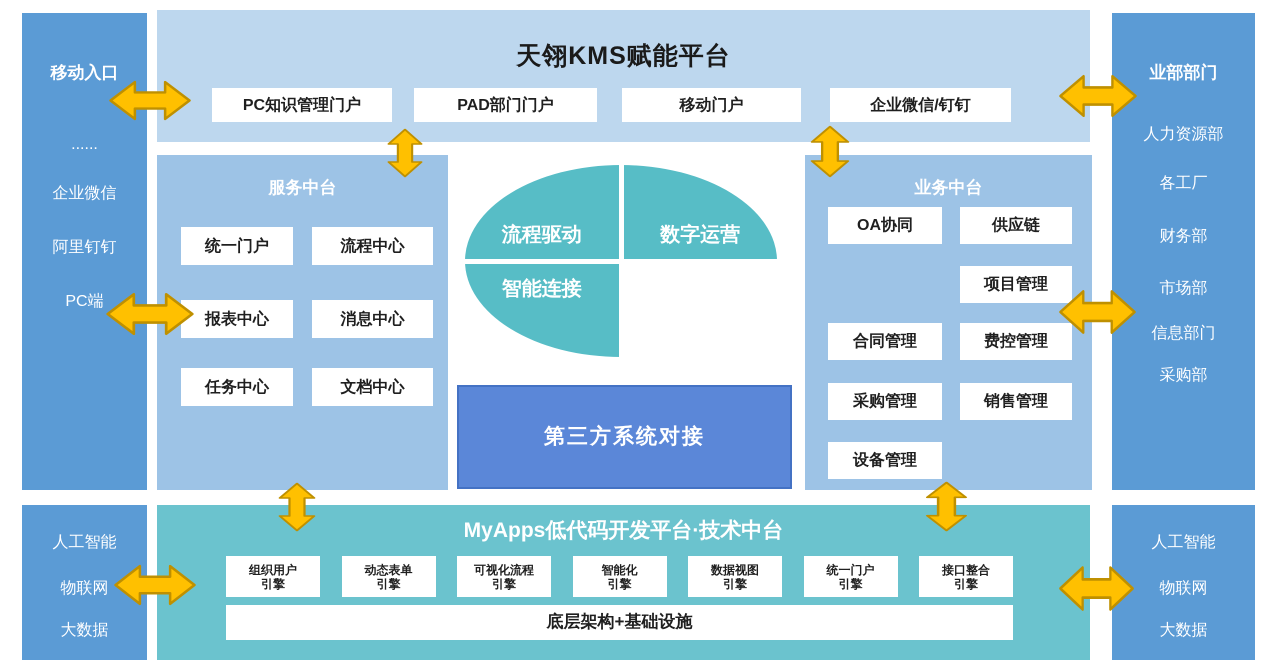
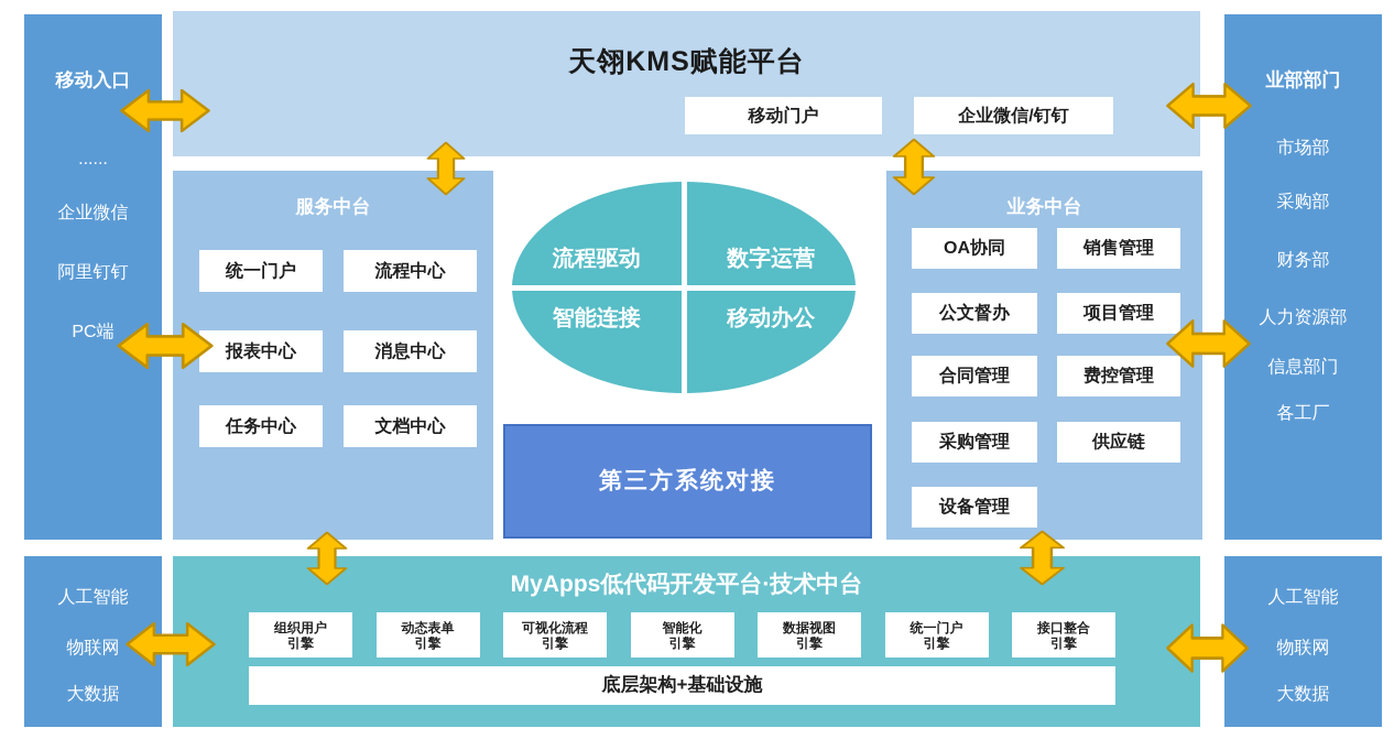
  移动入口
  ......
  企业微信
  阿里钉钉
  PC端
  天翎KMS赋能平台
- PC知识管理门户
- PAD部门门户
  移动门户
  企业微信/钉钉
  服务中台
  统一门户
  流程中心
  报表中心
  消息中心
  任务中心
  文档中心
  流程驱动
  数字运营
  智能连接
+ 移动办公
  第三方系统对接
  业务中台
  OA协同
- 供应链
+ 销售管理
+ 公文督办
  项目管理
  合同管理
  费控管理
  采购管理
- 销售管理
+ 供应链
  设备管理
  业部部门
- 人力资源部
+ 市场部
- 各工厂
+ 采购部
  财务部
- 市场部
+ 人力资源部
  信息部门
- 采购部
+ 各工厂
  MyApps低代码开发平台·技术中台
  组织用户
  引擎
  动态表单
  引擎
  可视化流程
  引擎
  智能化
  引擎
  数据视图
  引擎
  统一门户
  引擎
  接口整合
  引擎
  底层架构+基础设施
  人工智能
  物联网
  大数据
  人工智能
  物联网
  大数据
